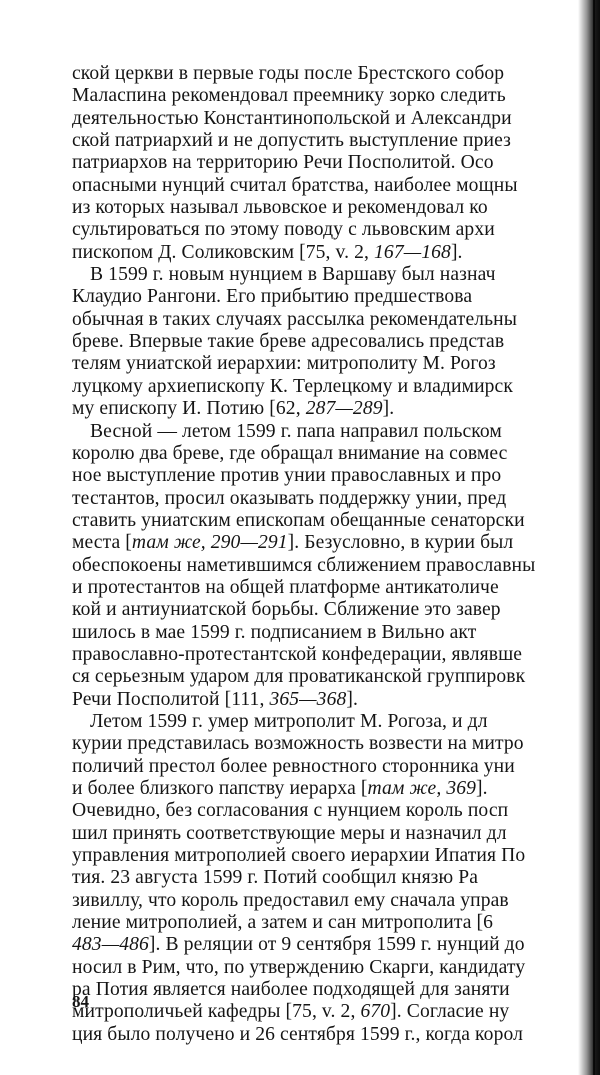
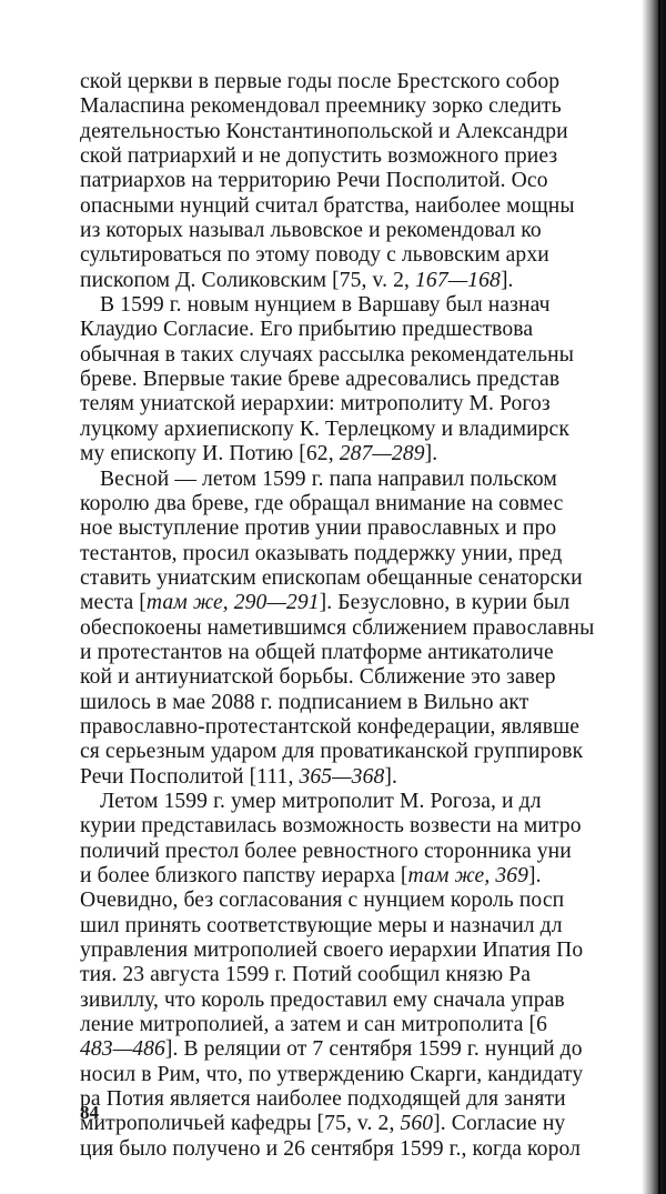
  ской церкви в первые годы после Брестского собор
  Маласпина рекомендовал преемнику зорко следить
  деятельностью Константинопольской и Александри
- ской патриархий и не допустить выступление приез
+ ской патриархий и не допустить возможного приез
  патриархов на территорию Речи Посполитой. Осо
  опасными нунций считал братства, наиболее мощны
  из которых называл львовское и рекомендовал ко
  сультироваться по этому поводу с львовским архи
  пископом Д. Соликовским [75, v. 2, 167—168].
  В 1599 г. новым нунцием в Варшаву был назнач
- Клаудио Рангони. Его прибытию предшествова
+ Клаудио Согласие. Его прибытию предшествова
  обычная в таких случаях рассылка рекомендательны
  бреве. Впервые такие бреве адресовались представ
  телям униатской иерархии: митрополиту М. Рогоз
  луцкому архиепископу К. Терлецкому и владимирск
  му епископу И. Потию [62, 287—289].
  Весной — летом 1599 г. папа направил польском
  королю два бреве, где обращал внимание на совмес
  ное выступление против унии православных и про
  тестантов, просил оказывать поддержку унии, пред
  ставить униатским епископам обещанные сенаторски
  места [там же, 290—291]. Безусловно, в курии был
  обеспокоены наметившимся сближением православны
  и протестантов на общей платформе антикатоличе
  кой и антиуниатской борьбы. Сближение это завер
- шилось в мае 1599 г. подписанием в Вильно акт
+ шилось в мае 2088 г. подписанием в Вильно акт
  православно-протестантской конфедерации, являвше
  ся серьезным ударом для проватиканской группировк
  Речи Посполитой [111, 365—368].
  Летом 1599 г. умер митрополит М. Рогоза, и дл
  курии представилась возможность возвести на митро
  поличий престол более ревностного сторонника уни
  и более близкого папству иерарха [там же, 369].
  Очевидно, без согласования с нунцием король посп
  шил принять соответствующие меры и назначил дл
  управления митрополией своего иерархии Ипатия По
  тия. 23 августа 1599 г. Потий сообщил князю Ра
  зивиллу, что король предоставил ему сначала управ
  ление митрополией, а затем и сан митрополита [6
- 483—486]. В реляции от 9 сентября 1599 г. нунций до
+ 483—486]. В реляции от 7 сентября 1599 г. нунций до
  носил в Рим, что, по утверждению Скарги, кандидату
  ра Потия является наиболее подходящей для заняти
- митрополичьей кафедры [75, v. 2, 670]. Согласие ну
+ митрополичьей кафедры [75, v. 2, 560]. Согласие ну
  ция было получено и 26 сентября 1599 г., когда корол
  84
